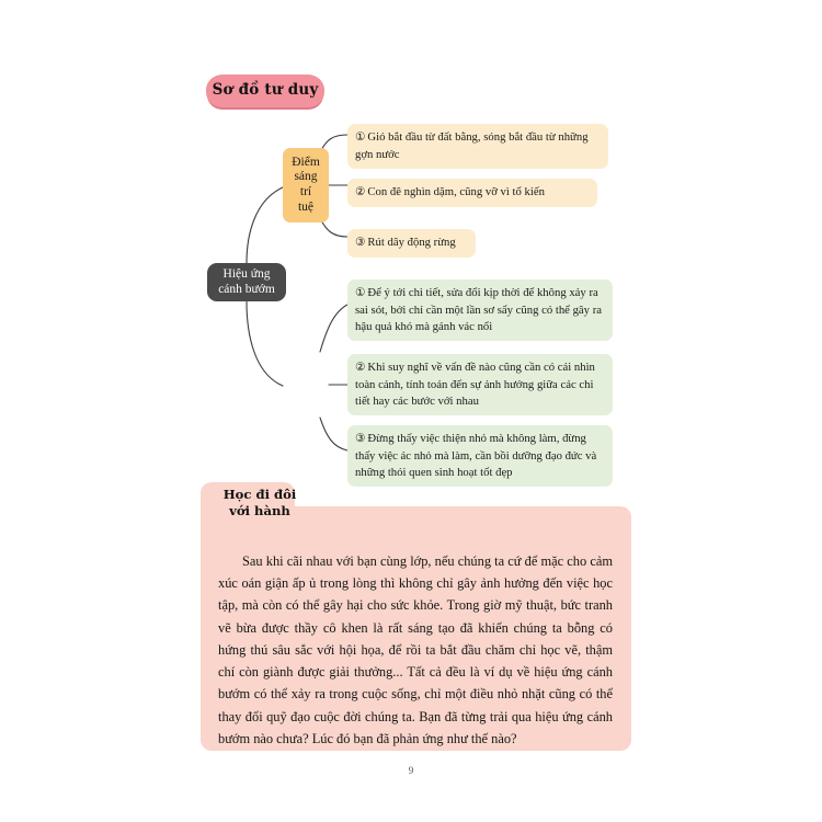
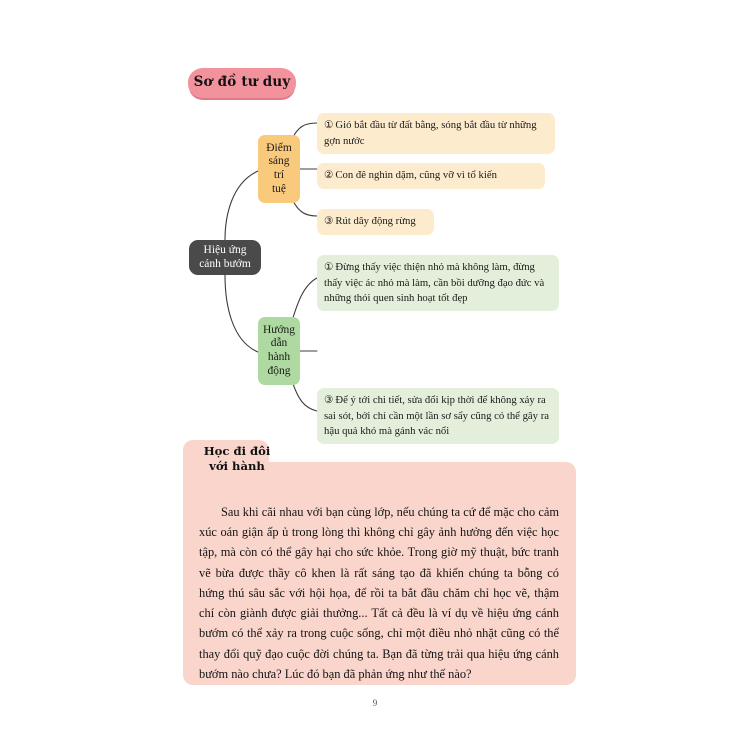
  Sơ đồ tư duy
  Hiệu ứng
  cánh bướm
  Điểm
  sáng
  trí
  tuệ
  ① Gió bắt đầu từ đất bằng, sóng bắt đầu từ những gợn nước
  ② Con đê nghìn dặm, cũng vỡ vì tổ kiến
  ③ Rút dây động rừng
+ Hướng
+ dẫn
+ hành
+ động
- ① Để ý tới chi tiết, sửa đổi kịp thời để không xảy ra sai sót, bởi chỉ cần một lần sơ sẩy cũng có thể gây ra hậu quả khó mà gánh vác nổi
+ ① Đừng thấy việc thiện nhỏ mà không làm, đừng thấy việc ác nhỏ mà làm, cần bồi dưỡng đạo đức và những thói quen sinh hoạt tốt đẹp
- ② Khi suy nghĩ về vấn đề nào cũng cần có cái nhìn toàn cảnh, tính toán đến sự ảnh hưởng giữa các chi tiết hay các bước với nhau
- ③ Đừng thấy việc thiện nhỏ mà không làm, đừng thấy việc ác nhỏ mà làm, cần bồi dưỡng đạo đức và những thói quen sinh hoạt tốt đẹp
+ ③ Để ý tới chi tiết, sửa đổi kịp thời để không xảy ra sai sót, bởi chỉ cần một lần sơ sẩy cũng có thể gây ra hậu quả khó mà gánh vác nổi
  Học đi đôi
  với hành
  Sau khi cãi nhau với bạn cùng lớp, nếu chúng ta cứ để mặc cho cảm xúc oán giận ấp ủ trong lòng thì không chỉ gây ảnh hưởng đến việc học tập, mà còn có thể gây hại cho sức khỏe. Trong giờ mỹ thuật, bức tranh vẽ bừa được thầy cô khen là rất sáng tạo đã khiến chúng ta bỗng có hứng thú sâu sắc với hội họa, để rồi ta bắt đầu chăm chỉ học vẽ, thậm chí còn giành được giải thưởng... Tất cả đều là ví dụ về hiệu ứng cánh bướm có thể xảy ra trong cuộc sống, chỉ một điều nhỏ nhặt cũng có thể thay đổi quỹ đạo cuộc đời chúng ta. Bạn đã từng trải qua hiệu ứng cánh bướm nào chưa? Lúc đó bạn đã phản ứng như thế nào?
  9
